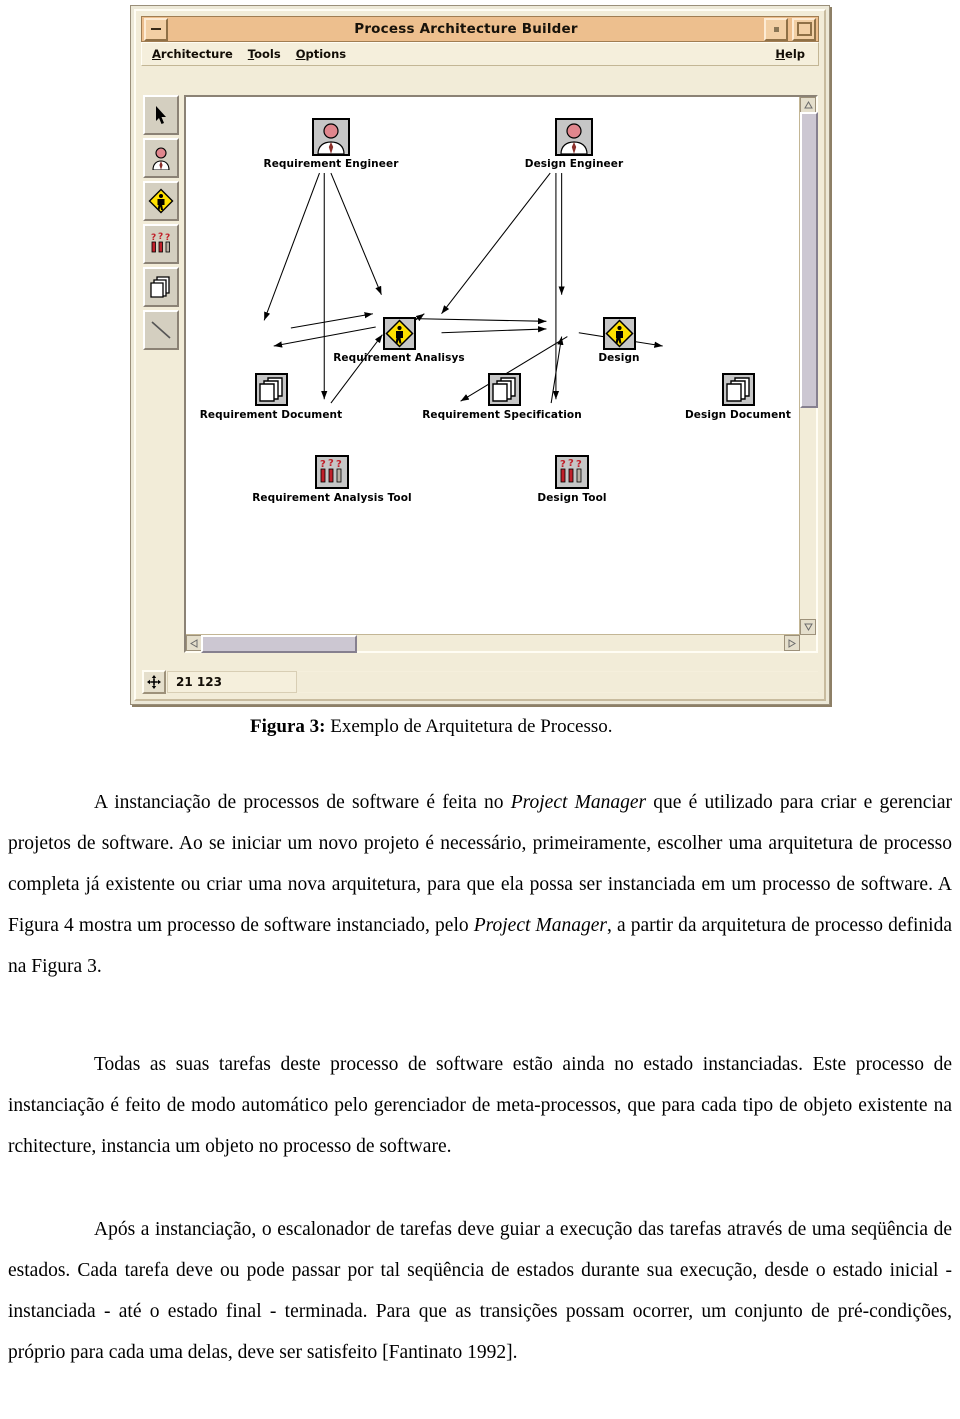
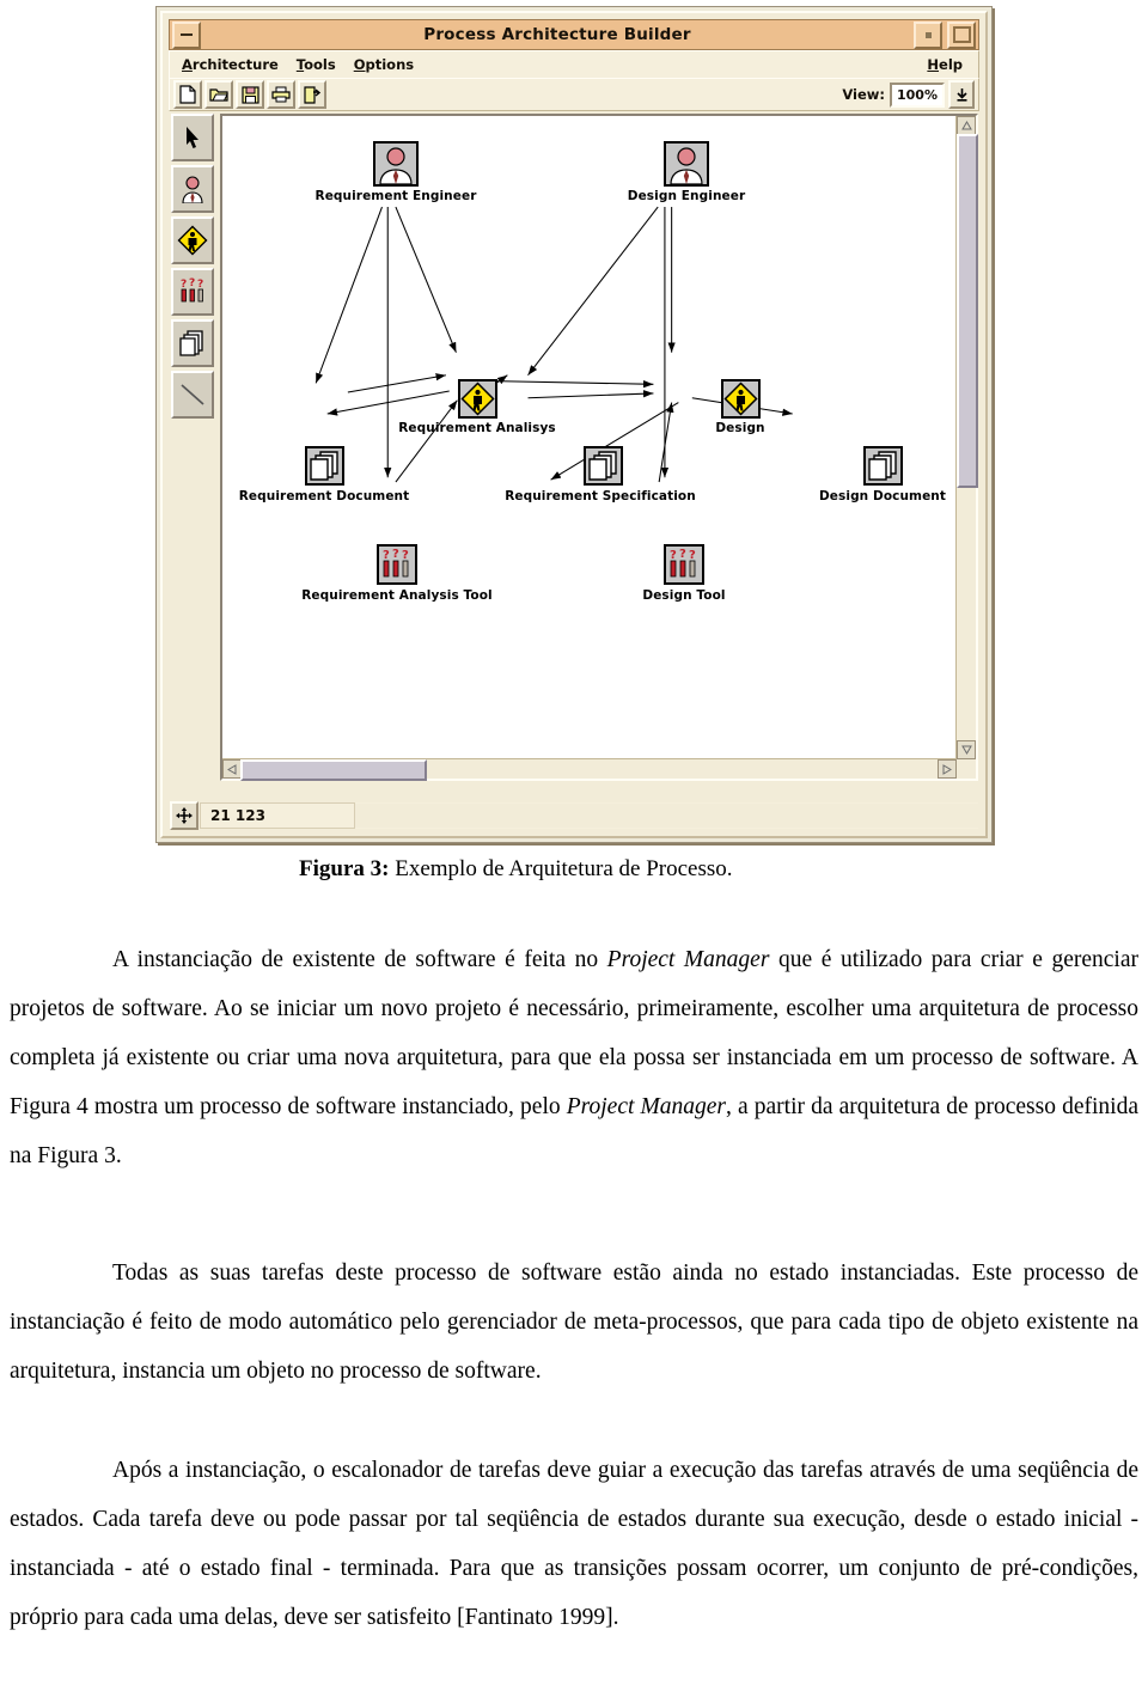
  Process Architecture Builder
  Architecture
  Tools
  Options
  Help
+ View:
+ 100%
  ?
  ?
  ?
  Requirement Engineer
  Design Engineer
  Requirement Analisys
  Design
  Requirement Document
  Requirement Specification
  Design Document
  ?
  ?
  ?
  Requirement Analysis Tool
  ?
  ?
  ?
  Design Tool
  21 123
  Figura 3: Exemplo de Arquitetura de Processo.
- A instanciação de processos de software é feita no Project Manager que é utilizado para criar e gerenciar projetos de software. Ao se iniciar um novo projeto é necessário, primeiramente, escolher uma arquitetura de processo completa já existente ou criar uma nova arquitetura, para que ela possa ser instanciada em um processo de software. A Figura 4 mostra um processo de software instanciado, pelo Project Manager, a partir da arquitetura de processo definida na Figura 3.
+ A instanciação de existente de software é feita no Project Manager que é utilizado para criar e gerenciar projetos de software. Ao se iniciar um novo projeto é necessário, primeiramente, escolher uma arquitetura de processo completa já existente ou criar uma nova arquitetura, para que ela possa ser instanciada em um processo de software. A Figura 4 mostra um processo de software instanciado, pelo Project Manager, a partir da arquitetura de processo definida na Figura 3.
- Todas as suas tarefas deste processo de software estão ainda no estado instanciadas. Este processo de instanciação é feito de modo automático pelo gerenciador de meta-processos, que para cada tipo de objeto existente na rchitecture, instancia um objeto no processo de software.
+ Todas as suas tarefas deste processo de software estão ainda no estado instanciadas. Este processo de instanciação é feito de modo automático pelo gerenciador de meta-processos, que para cada tipo de objeto existente na arquitetura, instancia um objeto no processo de software.
- Após a instanciação, o escalonador de tarefas deve guiar a execução das tarefas através de uma seqüência de estados. Cada tarefa deve ou pode passar por tal seqüência de estados durante sua execução, desde o estado inicial - instanciada - até o estado final - terminada. Para que as transições possam ocorrer, um conjunto de pré-condições, próprio para cada uma delas, deve ser satisfeito [Fantinato 1992].
+ Após a instanciação, o escalonador de tarefas deve guiar a execução das tarefas através de uma seqüência de estados. Cada tarefa deve ou pode passar por tal seqüência de estados durante sua execução, desde o estado inicial - instanciada - até o estado final - terminada. Para que as transições possam ocorrer, um conjunto de pré-condições, próprio para cada uma delas, deve ser satisfeito [Fantinato 1999].
